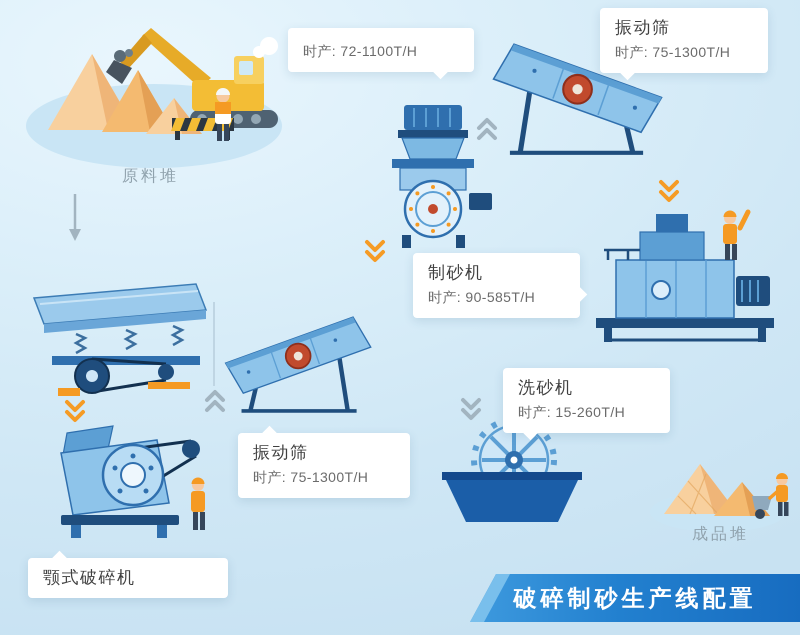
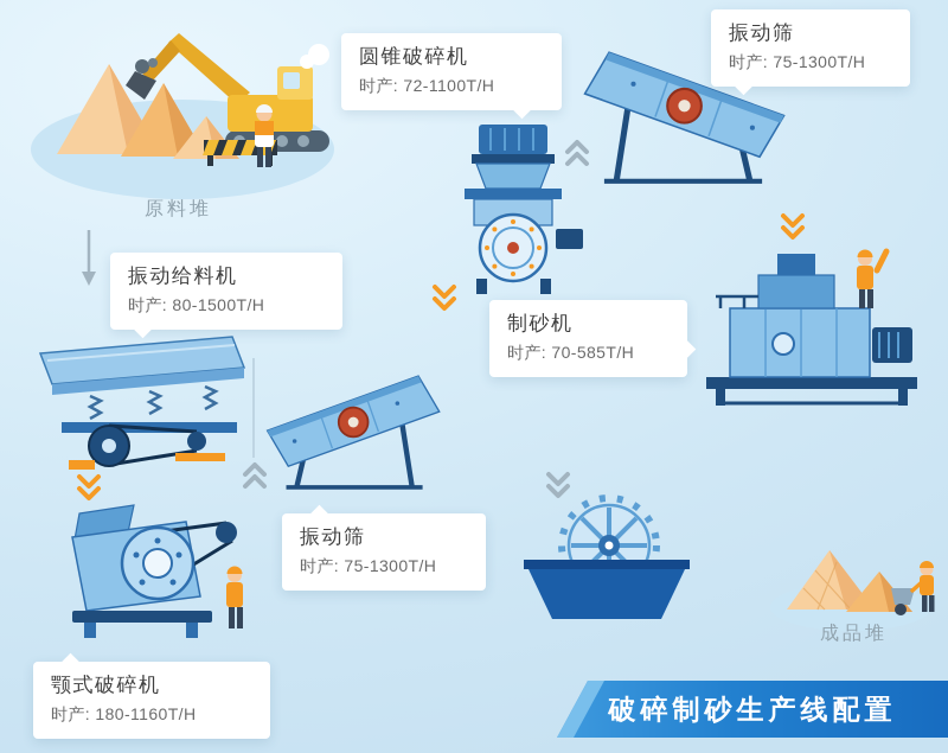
  原料堆
  成品堆
+ 圆锥破碎机
  时产: 72-1100T/H
  振动筛
  时产: 75-1300T/H
+ 振动给料机
+ 时产: 80-1500T/H
  制砂机
- 时产: 90-585T/H
+ 时产: 70-585T/H
  振动筛
  时产: 75-1300T/H
- 洗砂机
- 时产: 15-260T/H
  颚式破碎机
+ 时产: 180-1160T/H
  破碎制砂生产线配置
